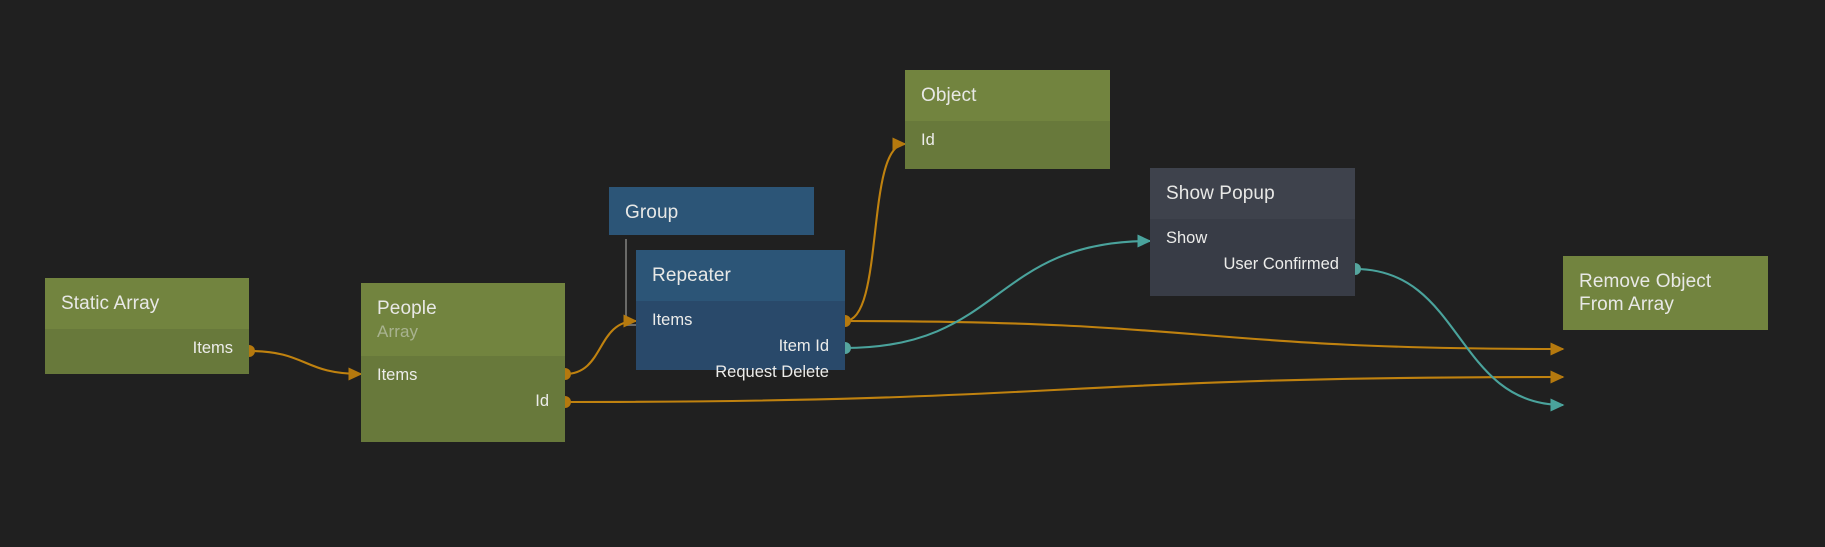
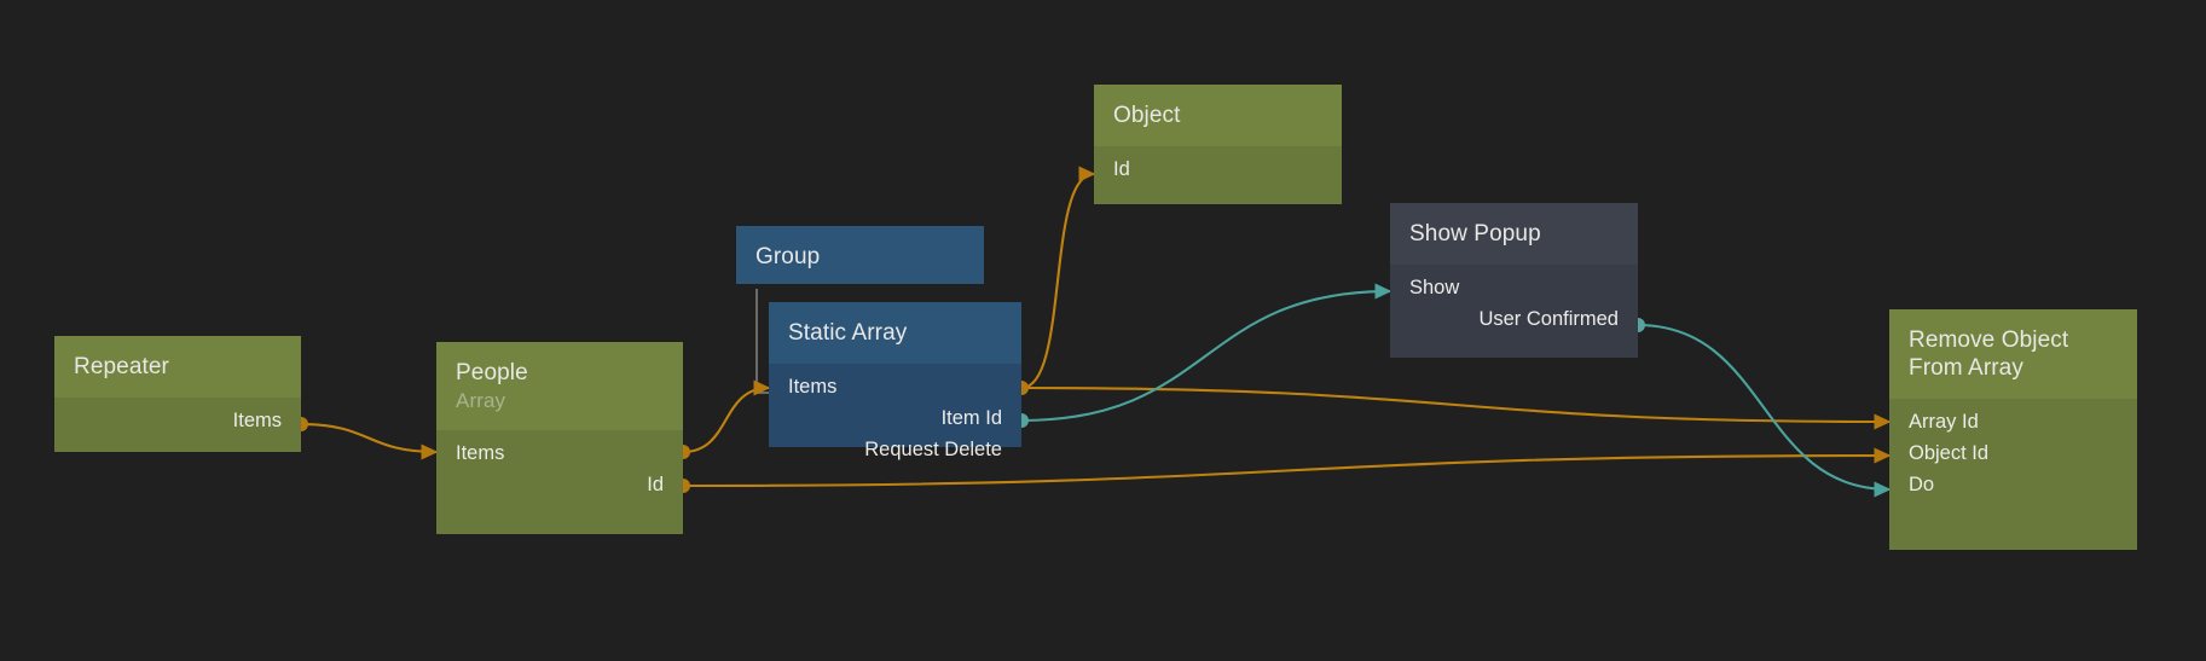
- Static Array
+ Repeater
  Items
  People
  Array
  Items
  Id
  Group
- Repeater
+ Static Array
  Items
  Item Id
  Request Delete
  Object
  Id
  Show Popup
  Show
  User Confirmed
  Remove Object From Array
+ Array Id
+ Object Id
+ Do
